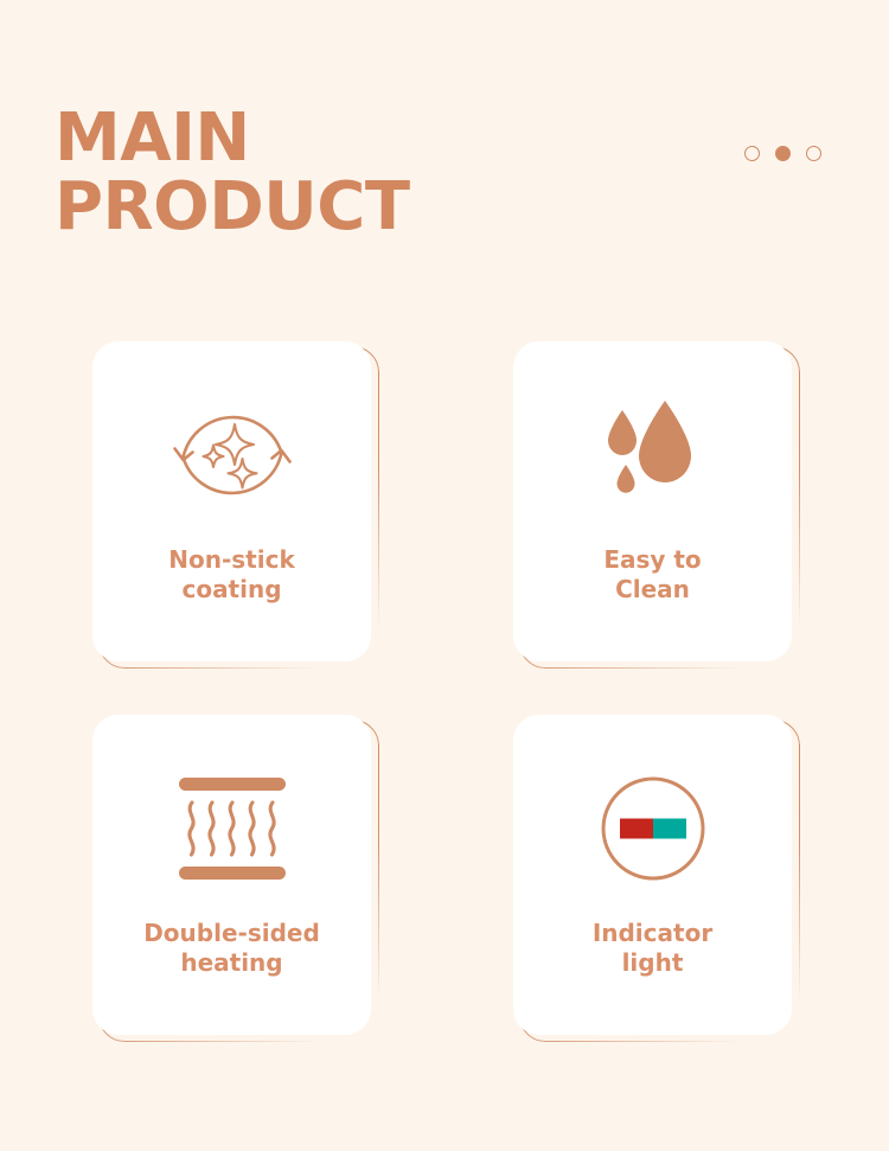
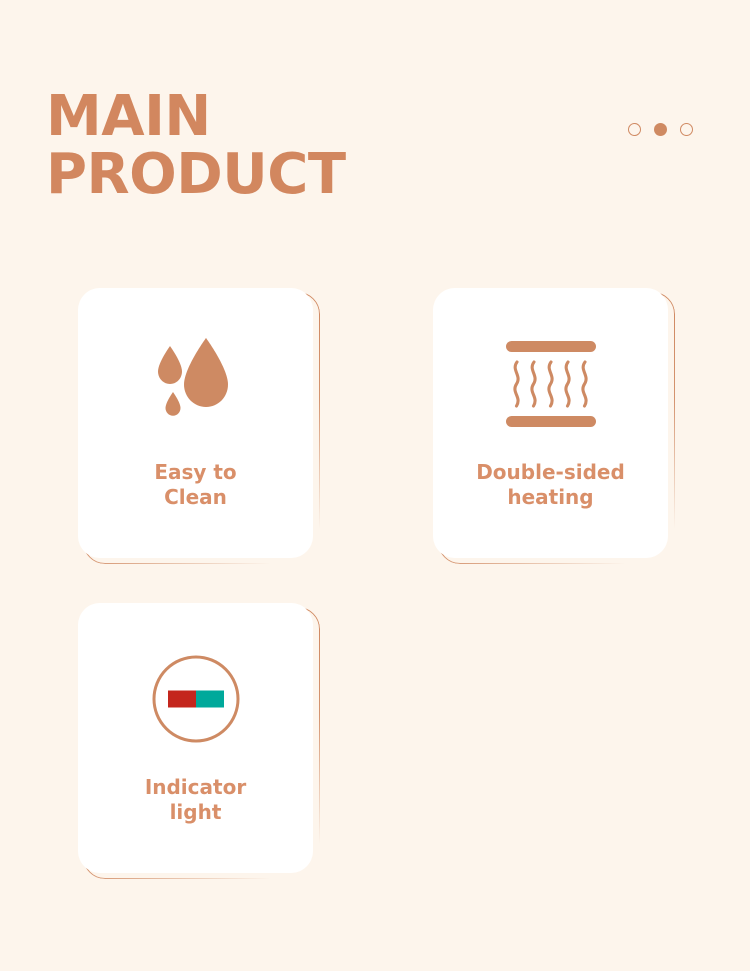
  MAIN
  PRODUCT
- Non-stick
- coating
  Easy to
  Clean
  Double-sided
  heating
  Indicator
  light
